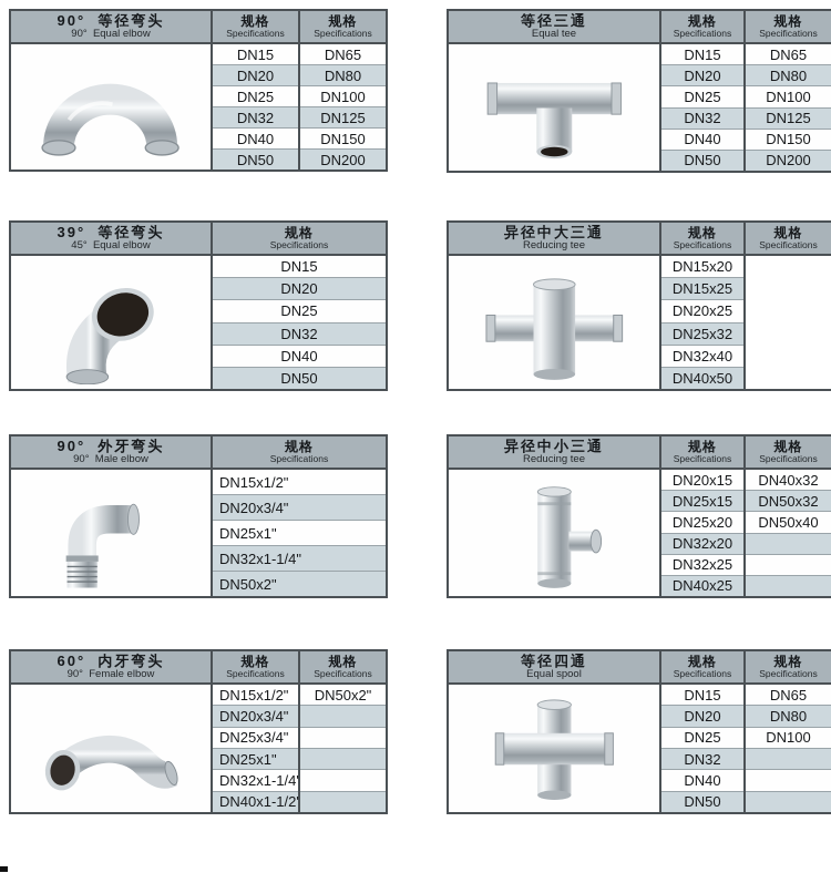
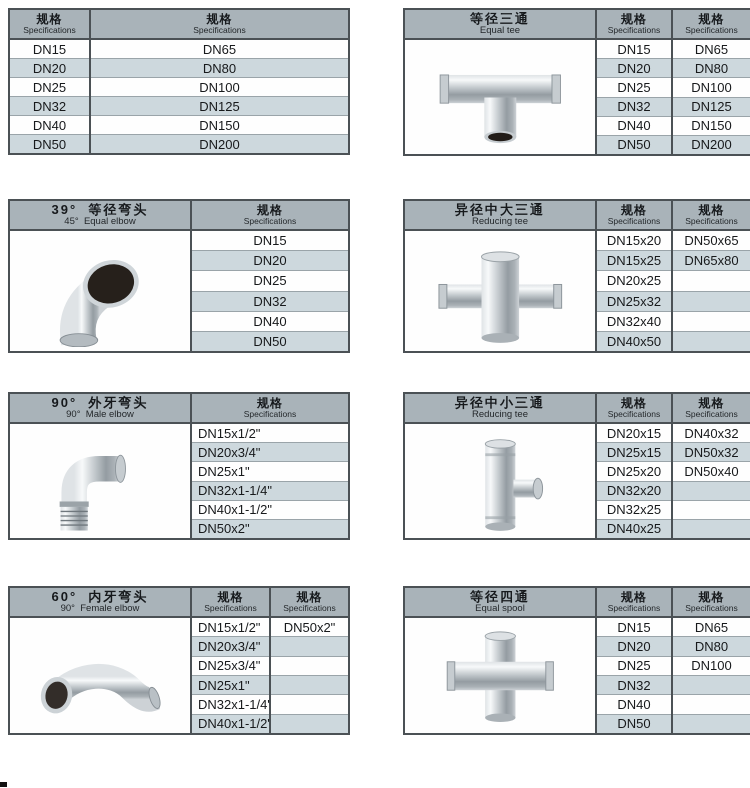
- 90° 等径弯头
- 90° Equal elbow
  规格
  Specifications
  DN15
  DN20
  DN25
  DN32
  DN40
  DN50
  规格
  Specifications
  DN65
  DN80
  DN100
  DN125
  DN150
  DN200
  等径三通
  Equal tee
  规格
  Specifications
  DN15
  DN20
  DN25
  DN32
  DN40
  DN50
  规格
  Specifications
  DN65
  DN80
  DN100
  DN125
  DN150
  DN200
  39° 等径弯头
  45° Equal elbow
  规格
  Specifications
  DN15
  DN20
  DN25
  DN32
  DN40
  DN50
  异径中大三通
  Reducing tee
  规格
  Specifications
  DN15x20
  DN15x25
  DN20x25
  DN25x32
  DN32x40
  DN40x50
  规格
  Specifications
+ DN50x65
+ DN65x80
  90° 外牙弯头
  90° Male elbow
  规格
  Specifications
  DN15x1/2"
  DN20x3/4"
  DN25x1"
  DN32x1-1/4"
+ DN40x1-1/2"
  DN50x2"
  异径中小三通
  Reducing tee
  规格
  Specifications
  DN20x15
  DN25x15
  DN25x20
  DN32x20
  DN32x25
  DN40x25
  规格
  Specifications
  DN40x32
  DN50x32
  DN50x40
  60° 内牙弯头
  90° Female elbow
  规格
  Specifications
  DN15x1/2"
  DN20x3/4"
  DN25x3/4"
  DN25x1"
  DN32x1-1/4
  DN40x1-1/2
  规格
  Specifications
  DN50x2"
  等径四通
  Equal spool
  规格
  Specifications
  DN15
  DN20
  DN25
  DN32
  DN40
  DN50
  规格
  Specifications
  DN65
  DN80
  DN100
